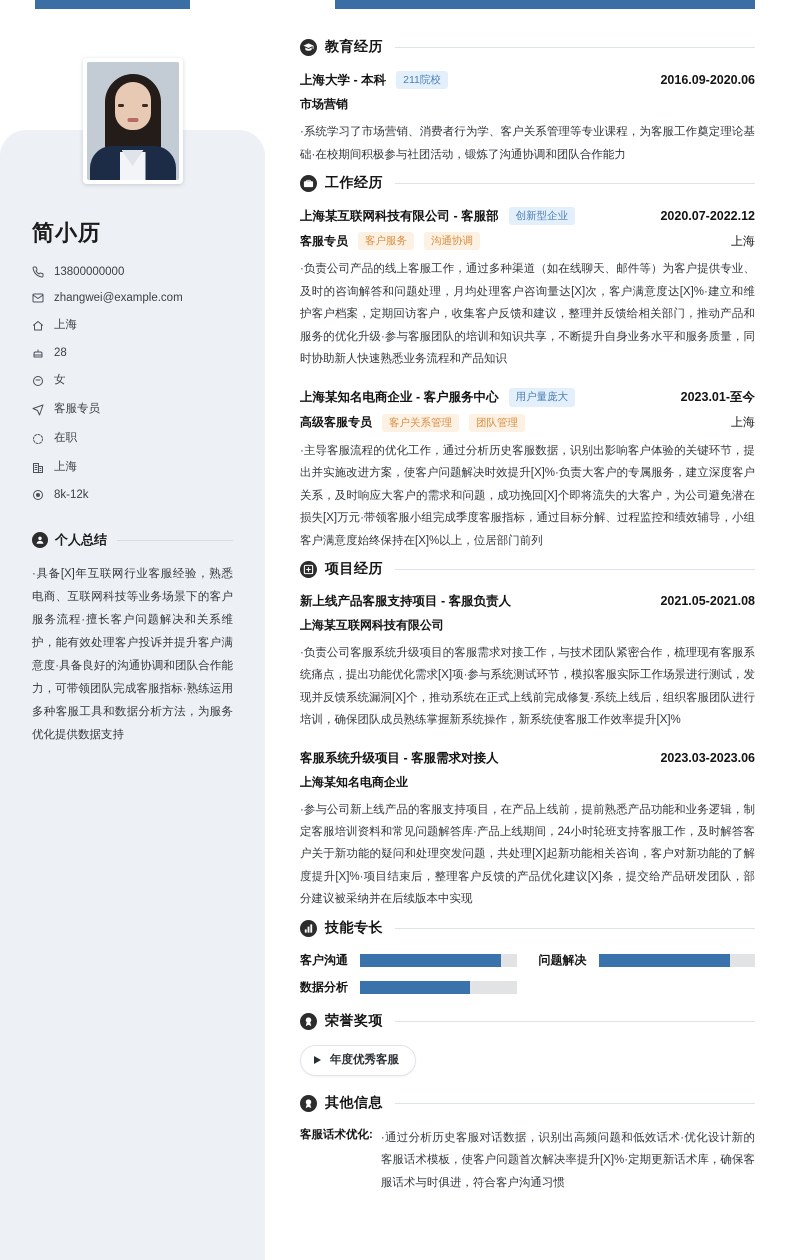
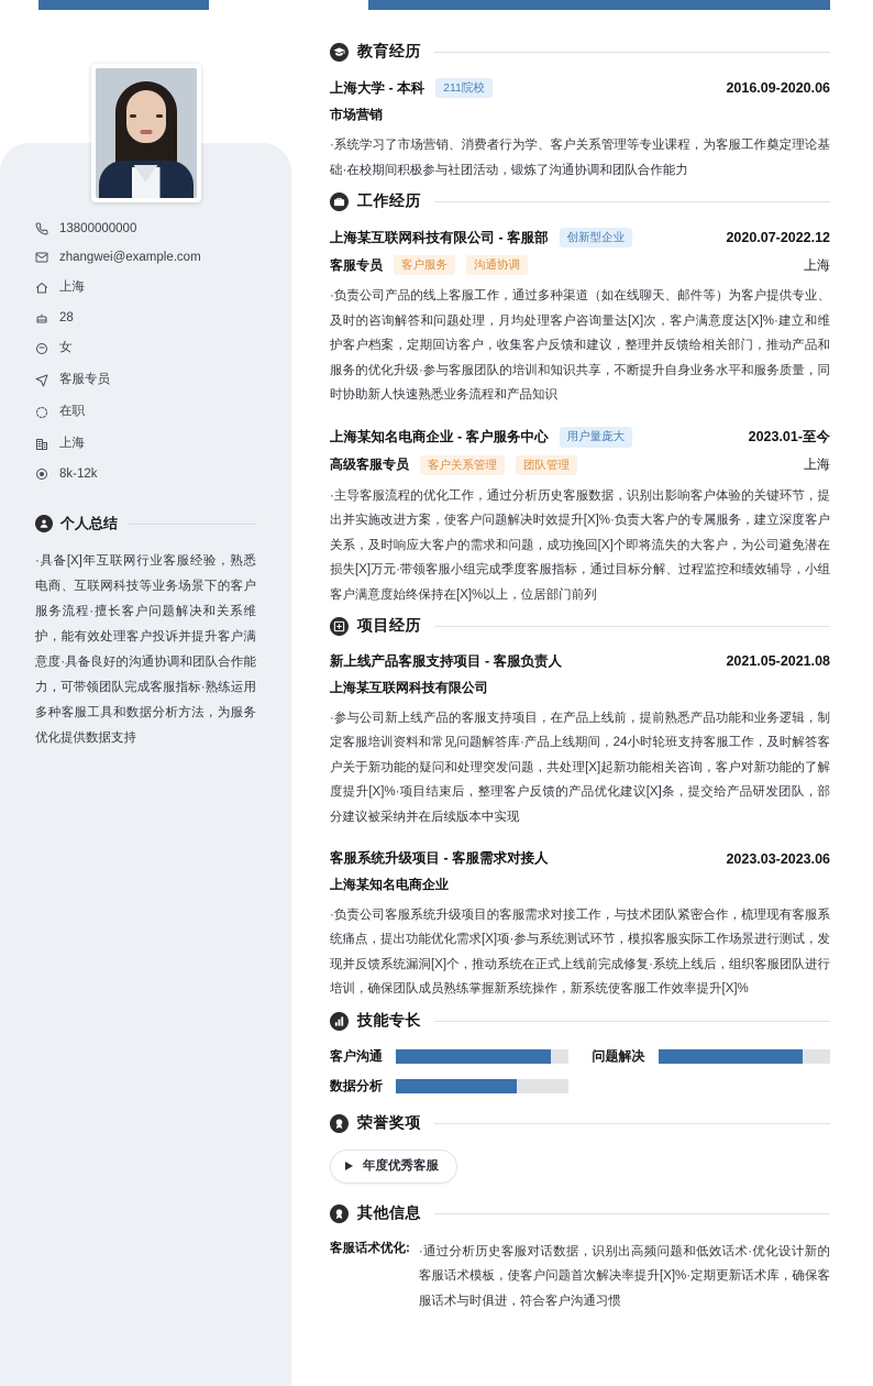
- 简小历
  13800000000
  zhangwei@example.com
  上海
  28
  女
  客服专员
  在职
  上海
  8k-12k
  个人总结
  ·具备[X]年互联网行业客服经验，熟悉电商、互联网科技等业务场景下的客户服务流程·擅长客户问题解决和关系维护，能有效处理客户投诉并提升客户满意度·具备良好的沟通协调和团队合作能力，可带领团队完成客服指标·熟练运用多种客服工具和数据分析方法，为服务优化提供数据支持
  教育经历
  上海大学 - 本科
  211院校
  2016.09-2020.06
  市场营销
  ·系统学习了市场营销、消费者行为学、客户关系管理等专业课程，为客服工作奠定理论基础·在校期间积极参与社团活动，锻炼了沟通协调和团队合作能力
  工作经历
  上海某互联网科技有限公司 - 客服部
  创新型企业
  2020.07-2022.12
  客服专员
  客户服务
  沟通协调
  上海
  ·负责公司产品的线上客服工作，通过多种渠道（如在线聊天、邮件等）为客户提供专业、及时的咨询解答和问题处理，月均处理客户咨询量达[X]次，客户满意度达[X]%·建立和维护客户档案，定期回访客户，收集客户反馈和建议，整理并反馈给相关部门，推动产品和服务的优化升级·参与客服团队的培训和知识共享，不断提升自身业务水平和服务质量，同时协助新人快速熟悉业务流程和产品知识
  上海某知名电商企业 - 客户服务中心
  用户量庞大
  2023.01-至今
  高级客服专员
  客户关系管理
  团队管理
  上海
  ·主导客服流程的优化工作，通过分析历史客服数据，识别出影响客户体验的关键环节，提出并实施改进方案，使客户问题解决时效提升[X]%·负责大客户的专属服务，建立深度客户关系，及时响应大客户的需求和问题，成功挽回[X]个即将流失的大客户，为公司避免潜在损失[X]万元·带领客服小组完成季度客服指标，通过目标分解、过程监控和绩效辅导，小组客户满意度始终保持在[X]%以上，位居部门前列
  项目经历
  新上线产品客服支持项目 - 客服负责人
  2021.05-2021.08
  上海某互联网科技有限公司
- ·负责公司客服系统升级项目的客服需求对接工作，与技术团队紧密合作，梳理现有客服系统痛点，提出功能优化需求[X]项·参与系统测试环节，模拟客服实际工作场景进行测试，发现并反馈系统漏洞[X]个，推动系统在正式上线前完成修复·系统上线后，组织客服团队进行培训，确保团队成员熟练掌握新系统操作，新系统使客服工作效率提升[X]%
+ ·参与公司新上线产品的客服支持项目，在产品上线前，提前熟悉产品功能和业务逻辑，制定客服培训资料和常见问题解答库·产品上线期间，24小时轮班支持客服工作，及时解答客户关于新功能的疑问和处理突发问题，共处理[X]起新功能相关咨询，客户对新功能的了解度提升[X]%·项目结束后，整理客户反馈的产品优化建议[X]条，提交给产品研发团队，部分建议被采纳并在后续版本中实现
  客服系统升级项目 - 客服需求对接人
  2023.03-2023.06
  上海某知名电商企业
- ·参与公司新上线产品的客服支持项目，在产品上线前，提前熟悉产品功能和业务逻辑，制定客服培训资料和常见问题解答库·产品上线期间，24小时轮班支持客服工作，及时解答客户关于新功能的疑问和处理突发问题，共处理[X]起新功能相关咨询，客户对新功能的了解度提升[X]%·项目结束后，整理客户反馈的产品优化建议[X]条，提交给产品研发团队，部分建议被采纳并在后续版本中实现
+ ·负责公司客服系统升级项目的客服需求对接工作，与技术团队紧密合作，梳理现有客服系统痛点，提出功能优化需求[X]项·参与系统测试环节，模拟客服实际工作场景进行测试，发现并反馈系统漏洞[X]个，推动系统在正式上线前完成修复·系统上线后，组织客服团队进行培训，确保团队成员熟练掌握新系统操作，新系统使客服工作效率提升[X]%
  技能专长
  客户沟通
  问题解决
  数据分析
  荣誉奖项
  年度优秀客服
  其他信息
  客服话术优化:
  ·通过分析历史客服对话数据，识别出高频问题和低效话术·优化设计新的客服话术模板，使客户问题首次解决率提升[X]%·定期更新话术库，确保客服话术与时俱进，符合客户沟通习惯
